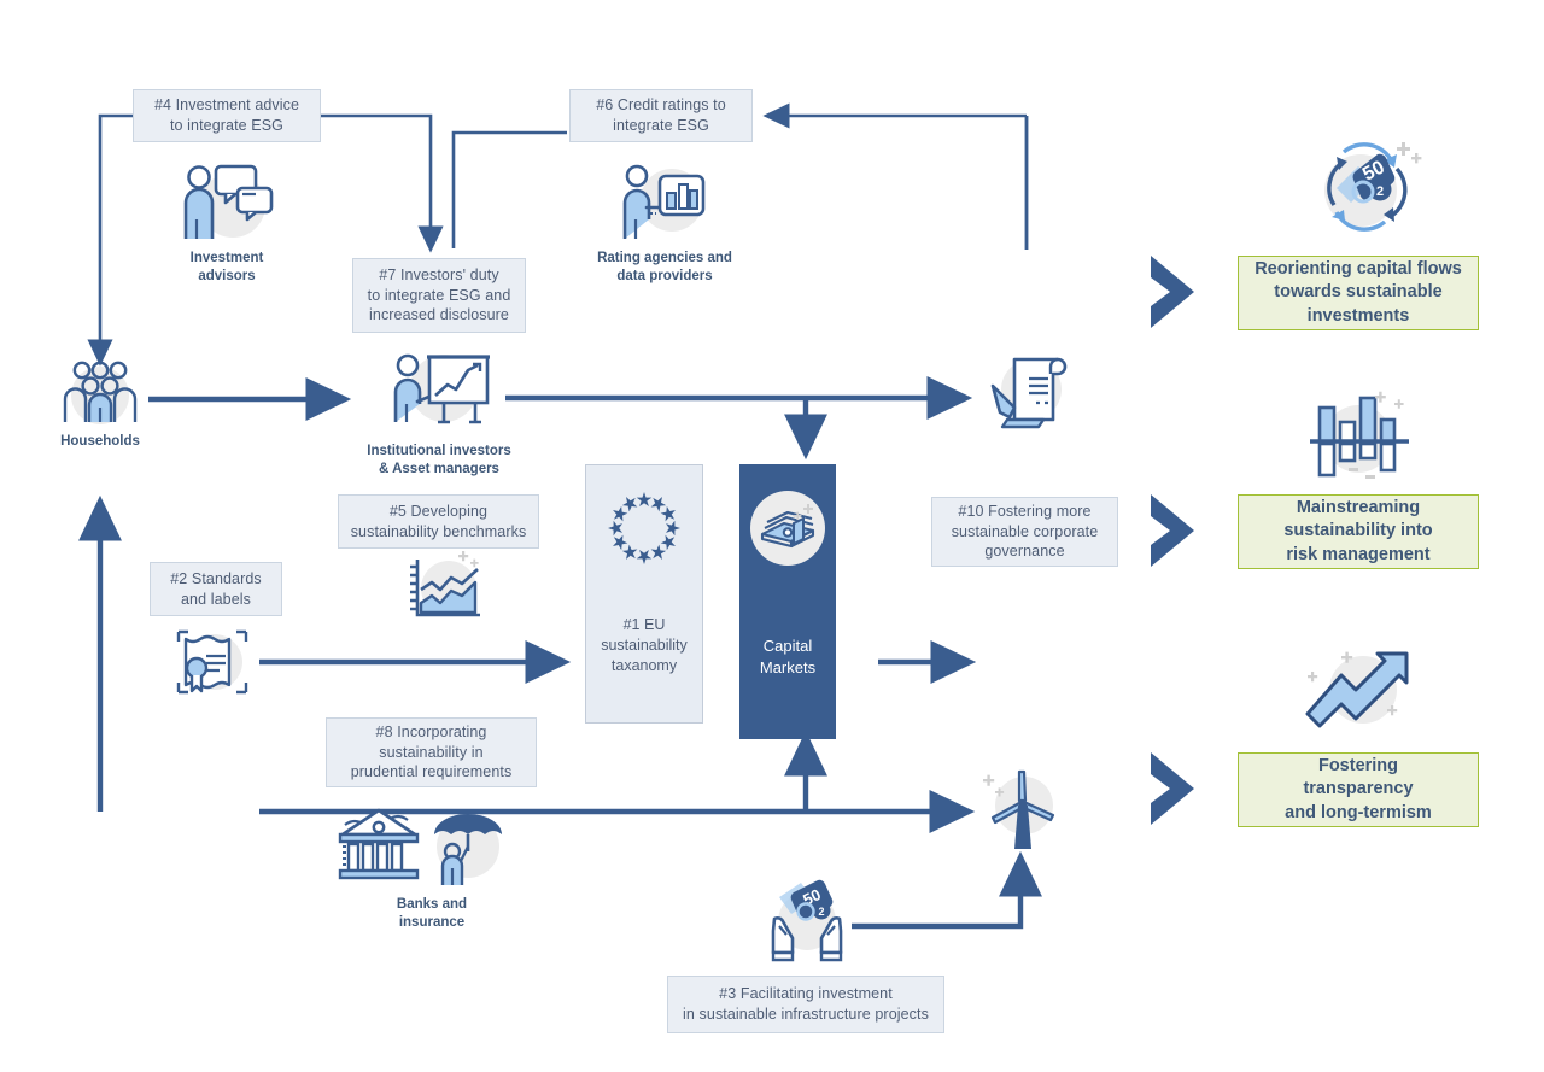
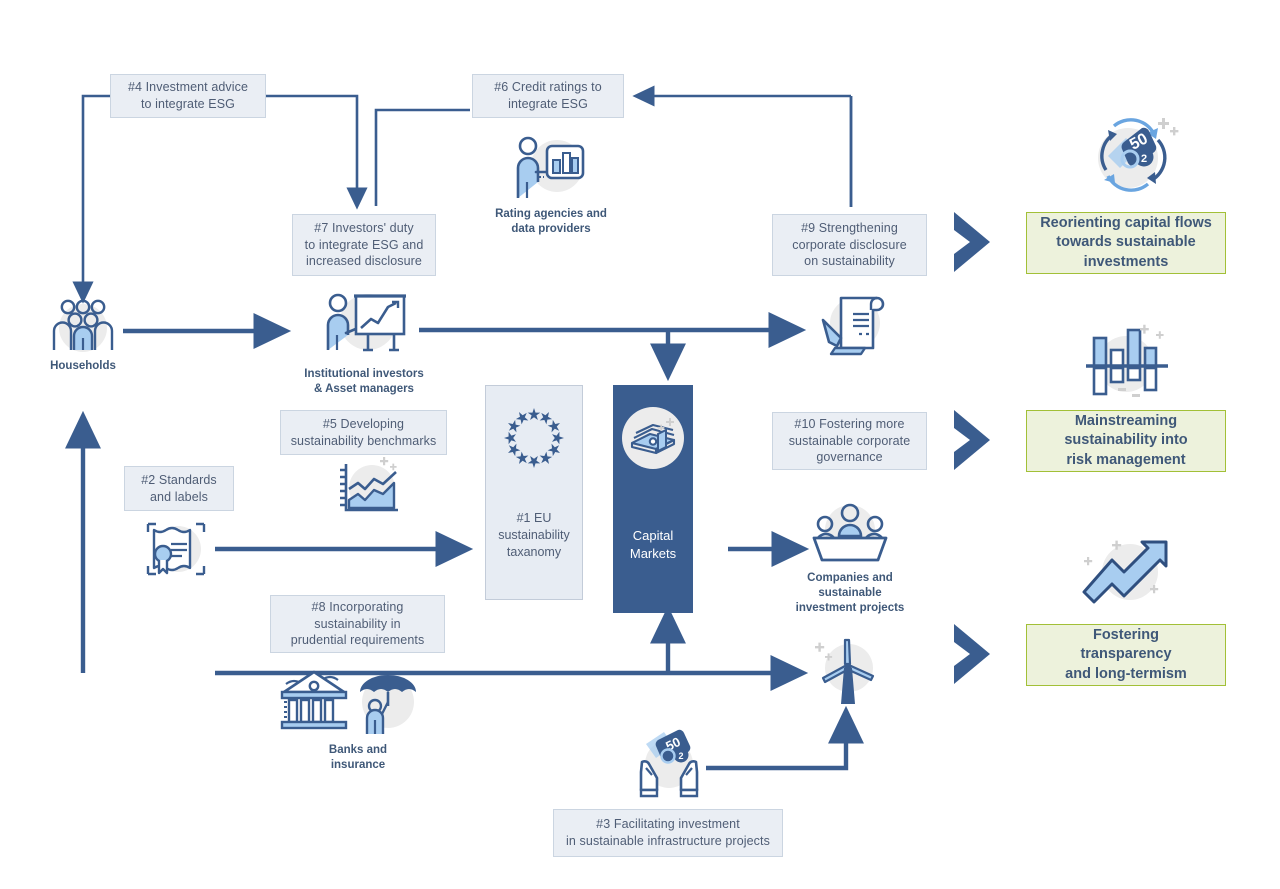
  #4 Investment advice
  to integrate ESG
  #6 Credit ratings to
  integrate ESG
  #7 Investors' duty
  to integrate ESG and
  increased disclosure
+ #9 Strengthening
+ corporate disclosure
+ on sustainability
  #5 Developing
  sustainability benchmarks
  #2 Standards
  and labels
  #10 Fostering more
  sustainable corporate
  governance
  #8 Incorporating
  sustainability in
  prudential requirements
  #3 Facilitating investment
  in sustainable infrastructure projects
  #1 EU
  sustainability
  taxanomy
  Capital
  Markets
- Investment
- advisors
  Rating agencies and
  data providers
  Households
  Institutional investors
  & Asset managers
+ Companies and
+ sustainable
+ investment projects
  Banks and
  insurance
  2
  2
  Reorienting capital flows
  towards sustainable
  investments
  Mainstreaming
  sustainability into
  risk management
  Fostering
  transparency
  and long-termism
